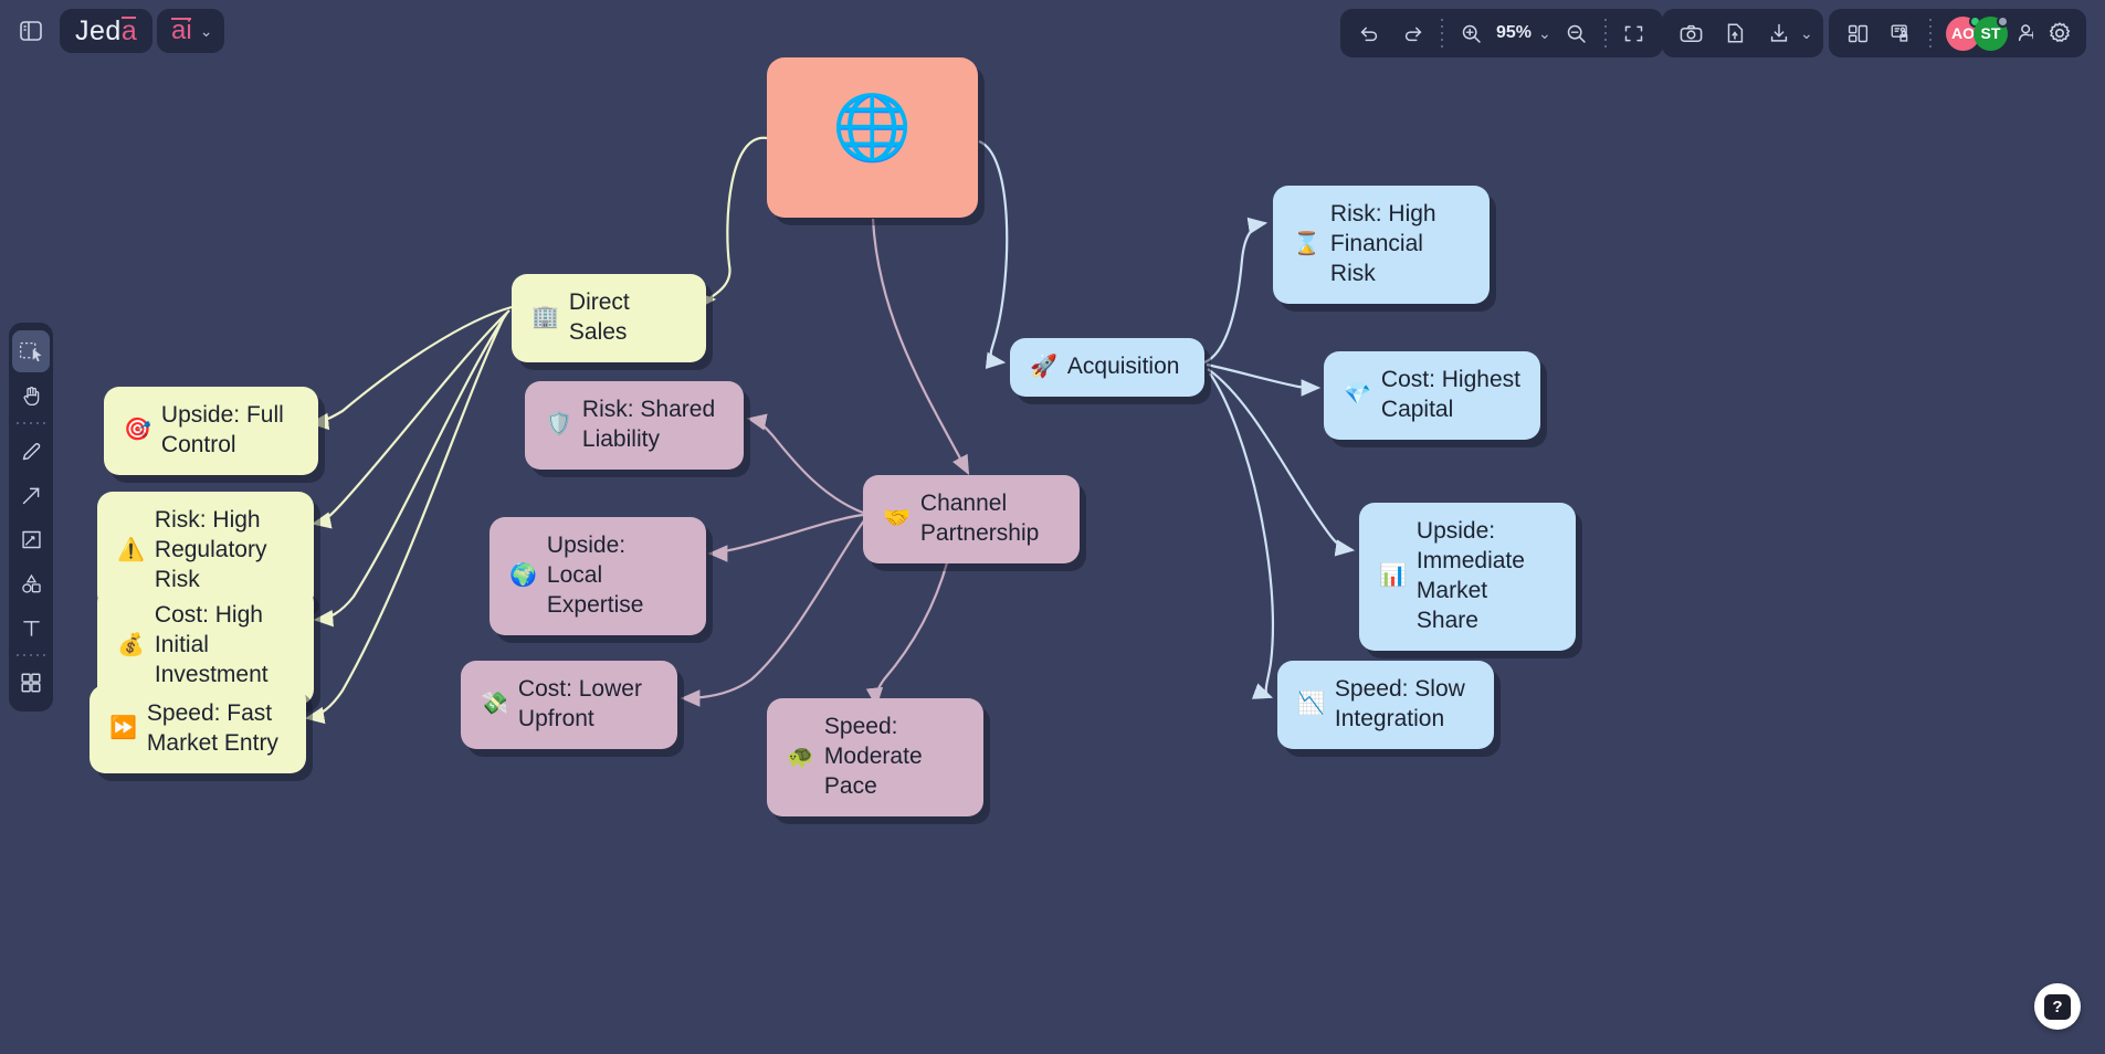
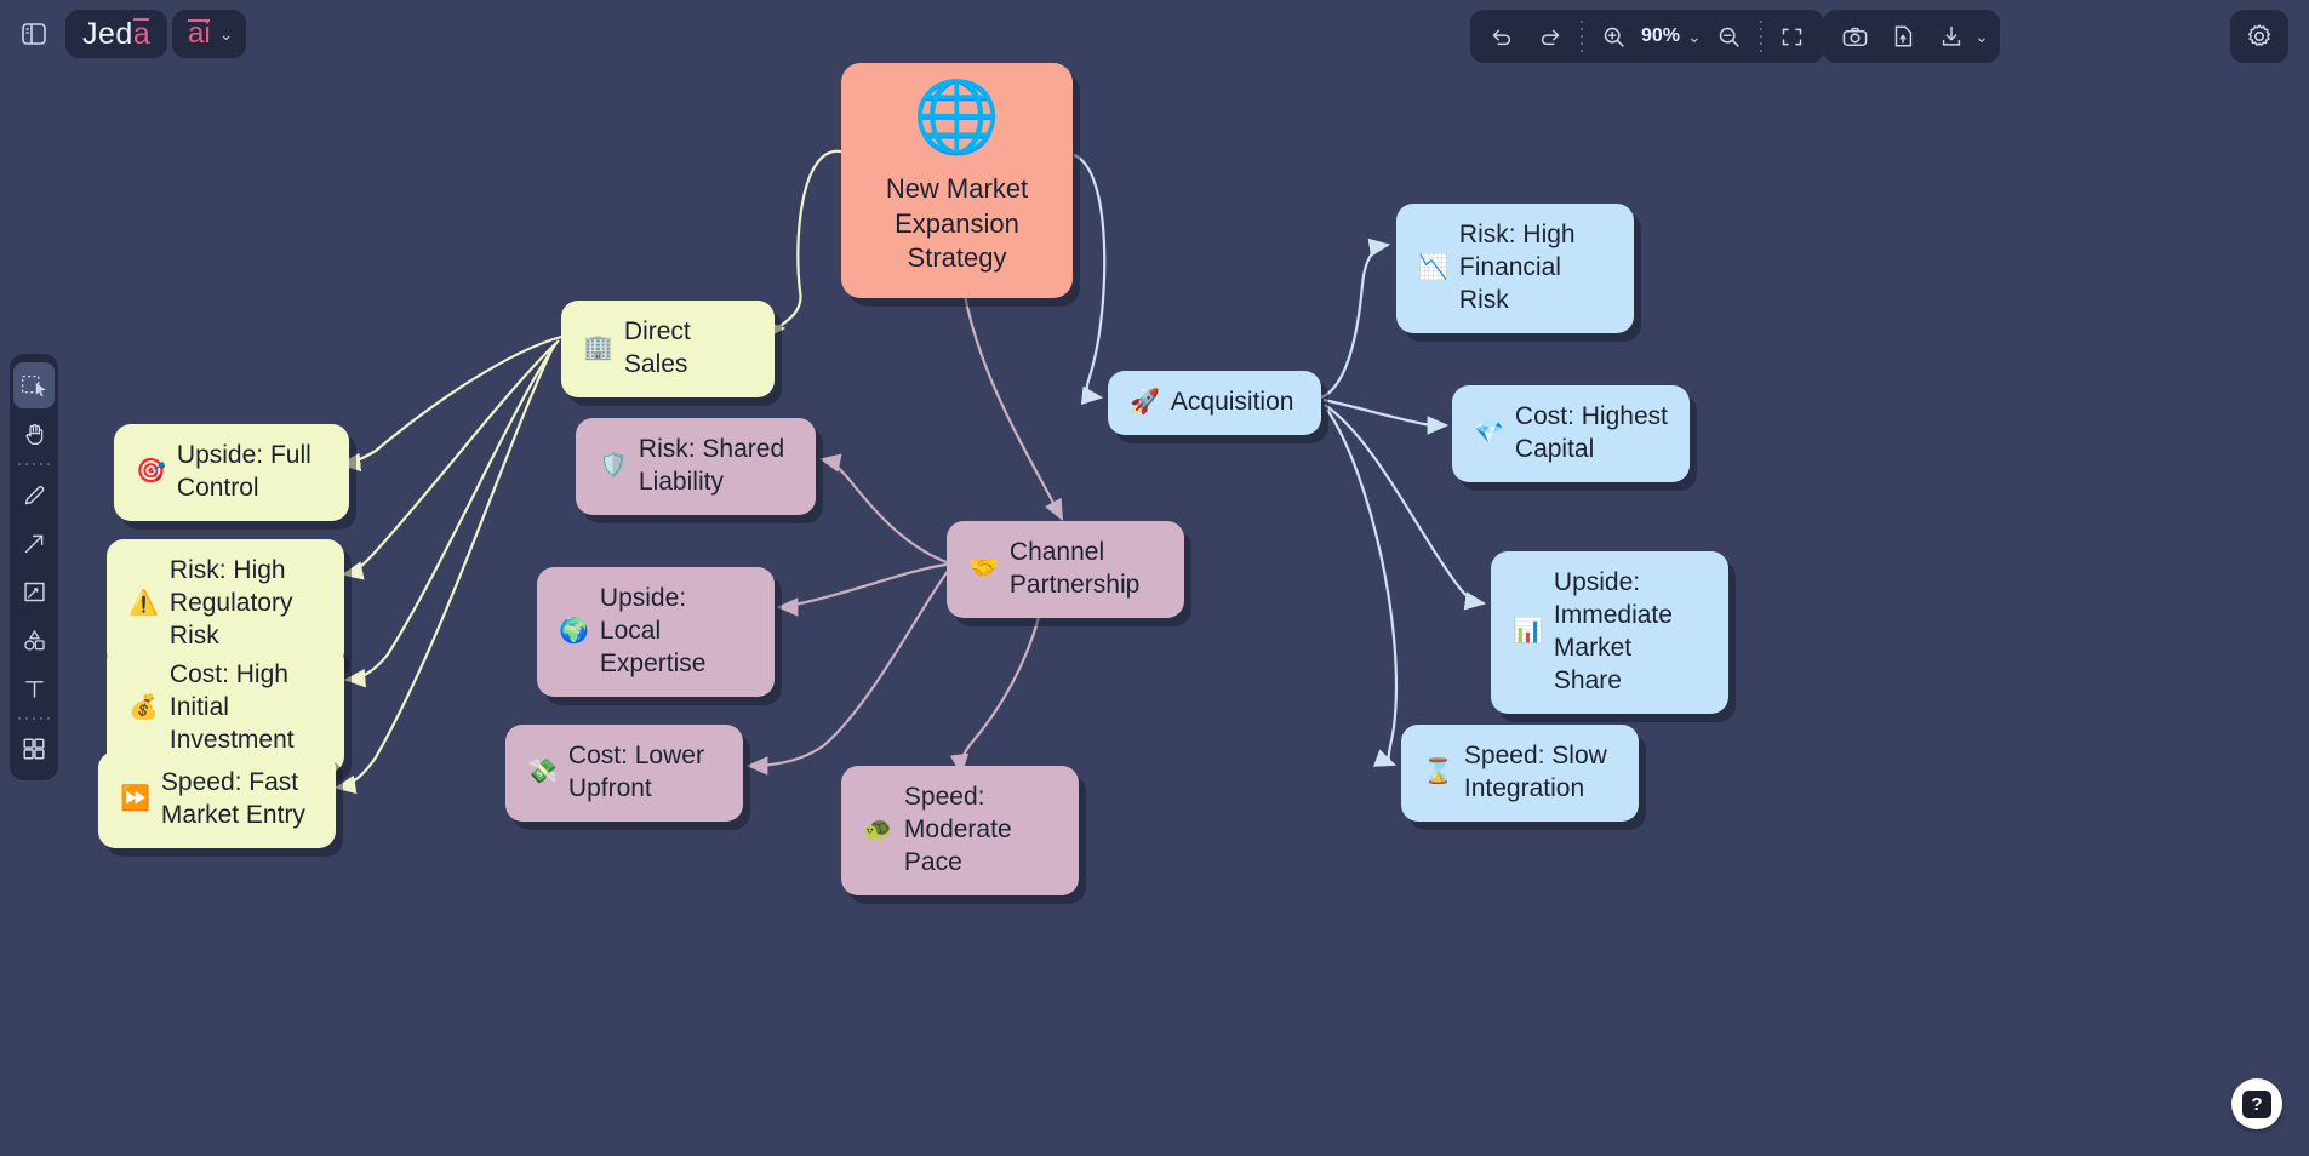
  🌐
+ New Market
+ Expansion Strategy
  🏢
  Direct Sales
  🎯
  Upside: Full
  Control
  ⚠️
  Risk: High
  Regulatory Risk
  💰
  Cost: High Initial
  Investment
  ⏩
  Speed: Fast
  Market Entry
  🤝
  Channel
  Partnership
  🛡️
  Risk: Shared
  Liability
  🌍
  Upside: Local
  Expertise
  💸
  Cost: Lower
  Upfront
  🐢
  Speed: Moderate
  Pace
  🚀
  Acquisition
- ⌛
+ 📉
  Risk: High
  Financial Risk
  💎
  Cost: Highest
  Capital
  📊
  Upside:
  Immediate Market
  Share
- 📉
+ ⌛
  Speed: Slow
  Integration
  Jed
  a
  ai
  ⌄
- 95%
+ 90%
  ⌄
  ⌄
- AO
- ST
  ?
